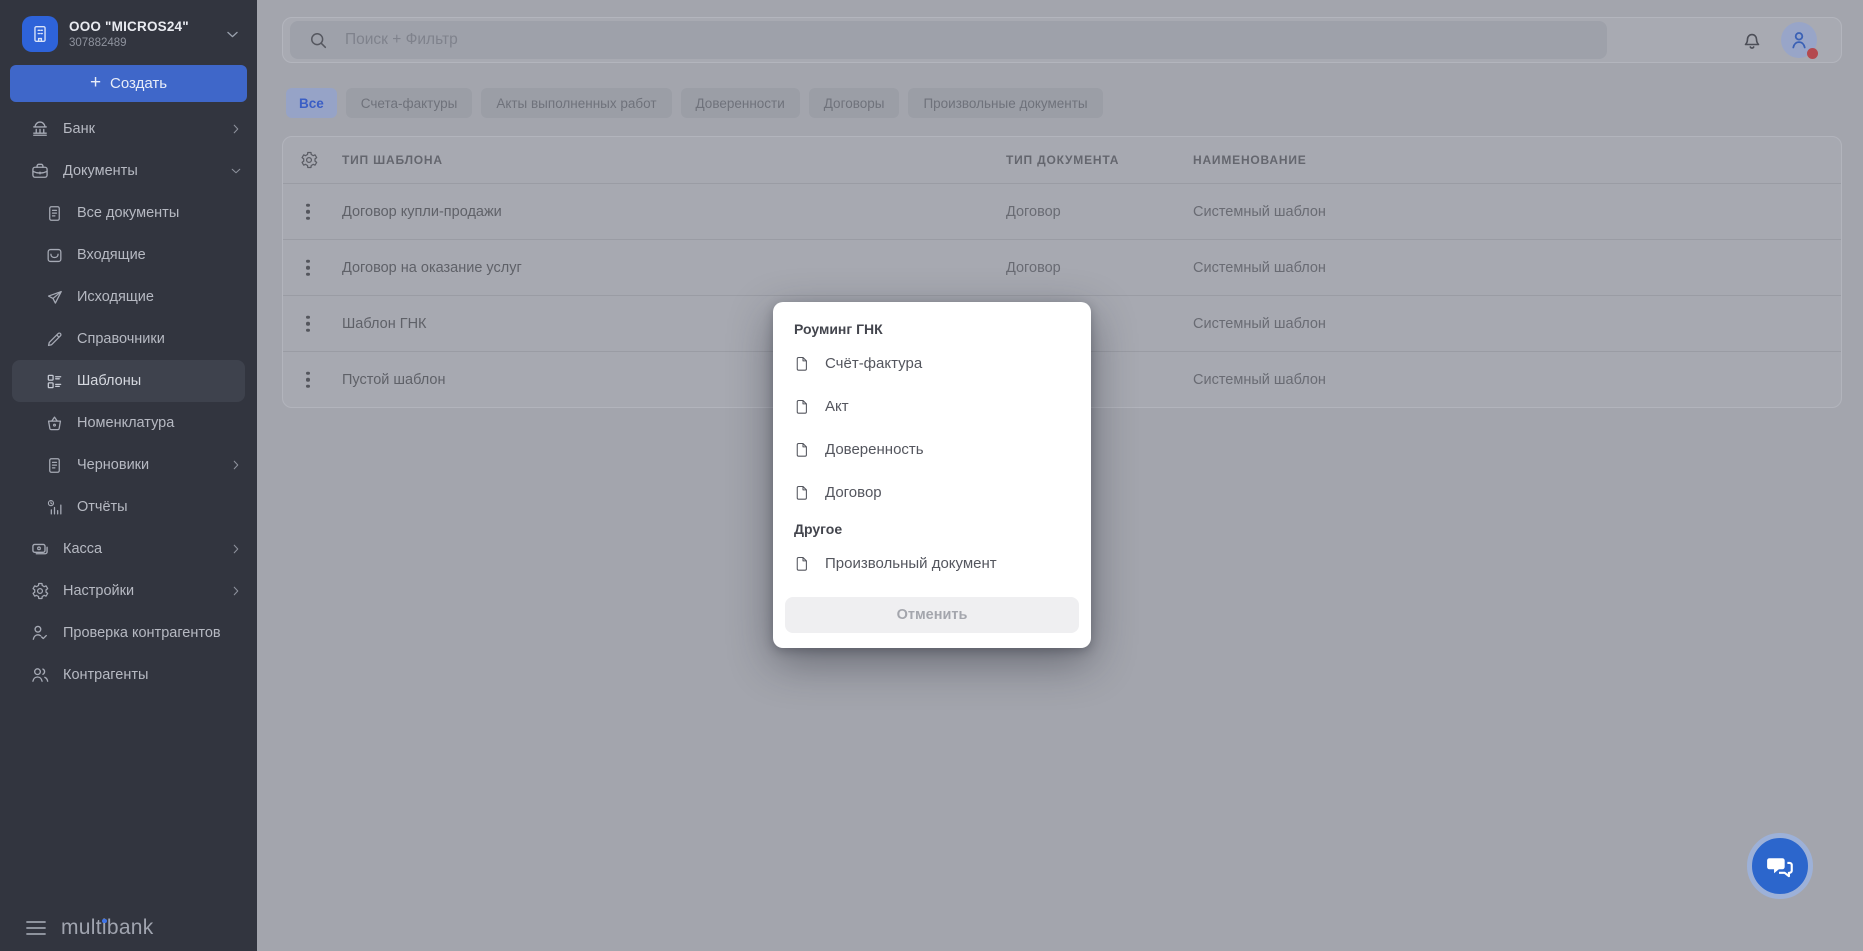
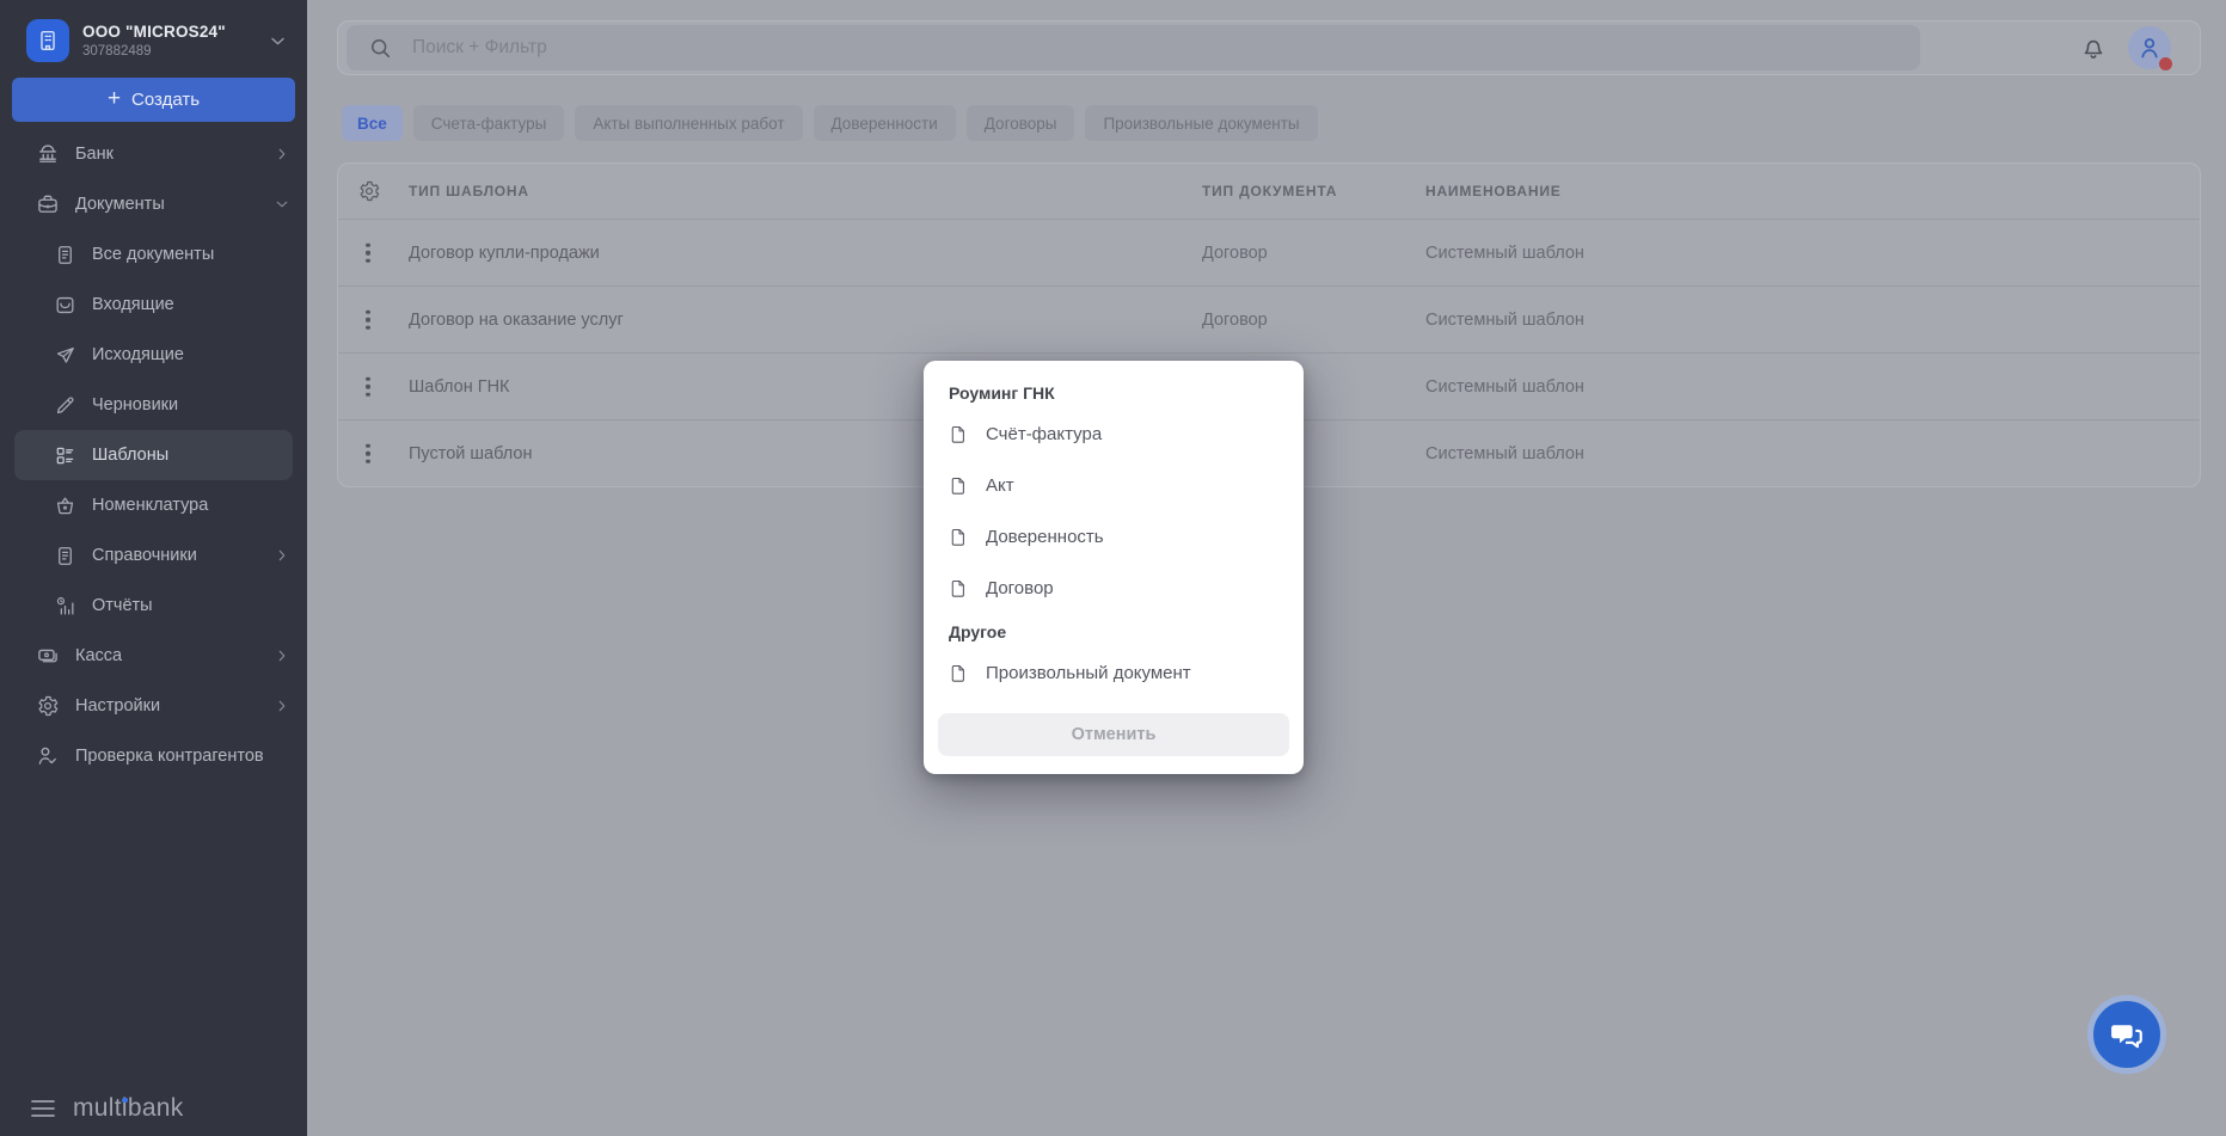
  ООО "MICROS24"
  307882489
  +
  Создать
  Банк
  Документы
  Все документы
  Входящие
  Исходящие
- Справочники
+ Черновики
  Шаблоны
  Номенклатура
- Черновики
+ Справочники
  Отчёты
  Касса
  Настройки
  Проверка контрагентов
- Контрагенты
  multibank
  Поиск + Фильтр
  Все
  Счета-фактуры
  Акты выполненных работ
  Доверенности
  Договоры
  Произвольные документы
  ТИП ШАБЛОНА
  ТИП ДОКУМЕНТА
  НАИМЕНОВАНИЕ
  Договор купли-продажи
  Договор
  Системный шаблон
  Договор на оказание услуг
  Договор
  Системный шаблон
  Шаблон ГНК
  Системный шаблон
  Пустой шаблон
  Системный шаблон
  Роуминг ГНК
  Счёт-фактура
  Акт
  Доверенность
  Договор
  Другое
  Произвольный документ
  Отменить
